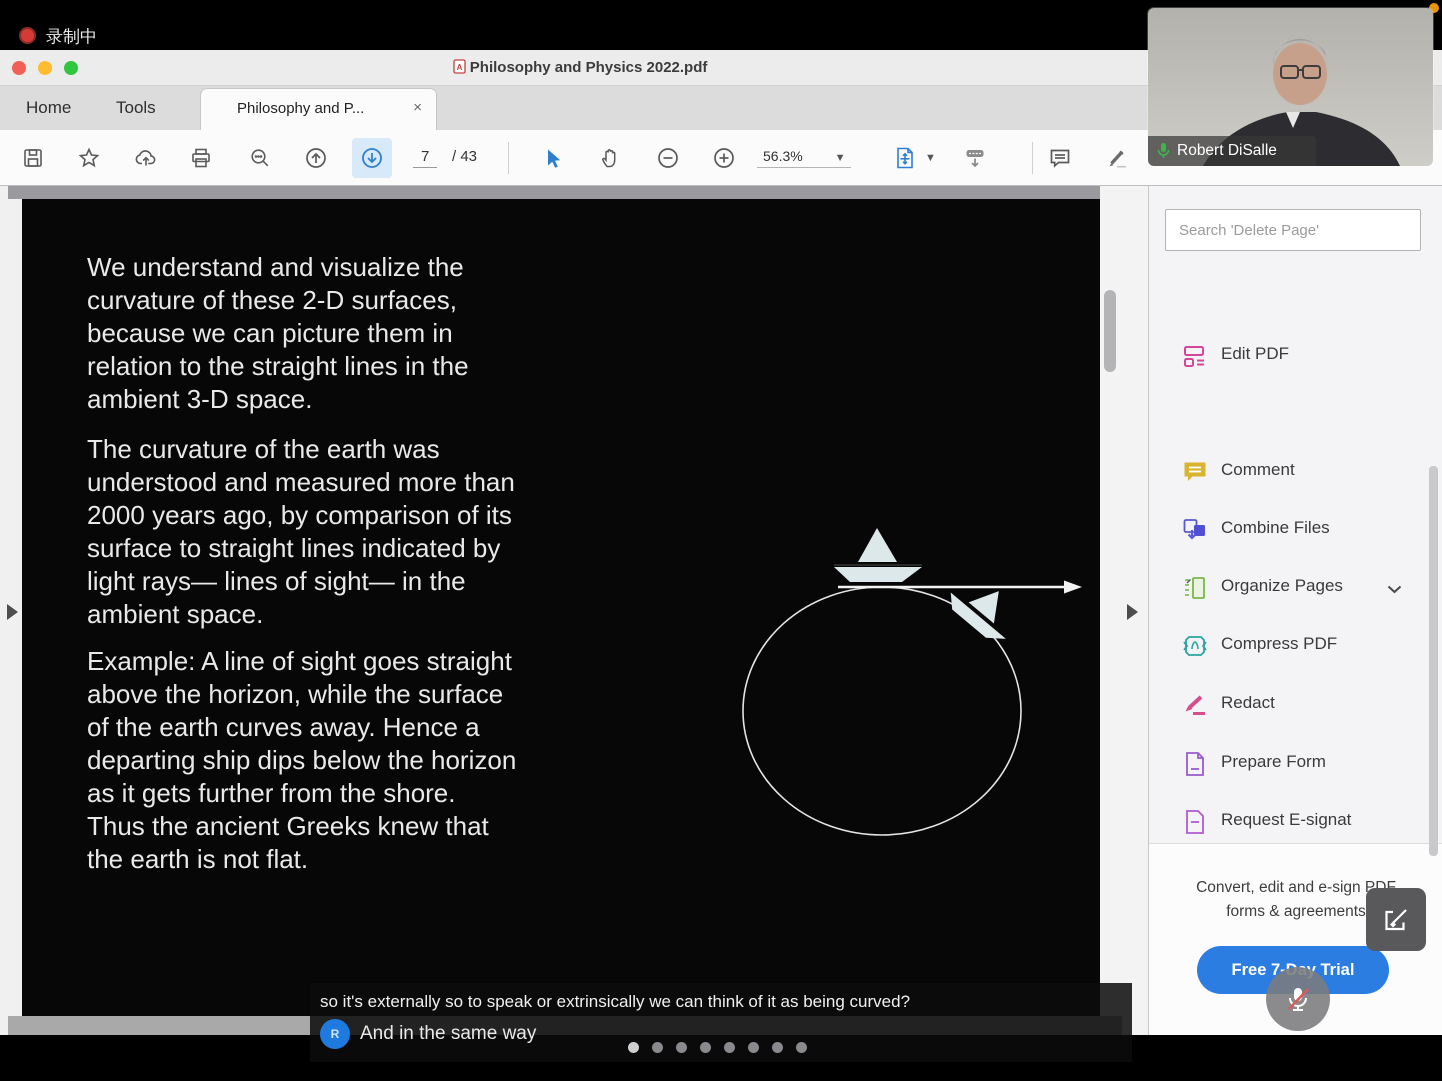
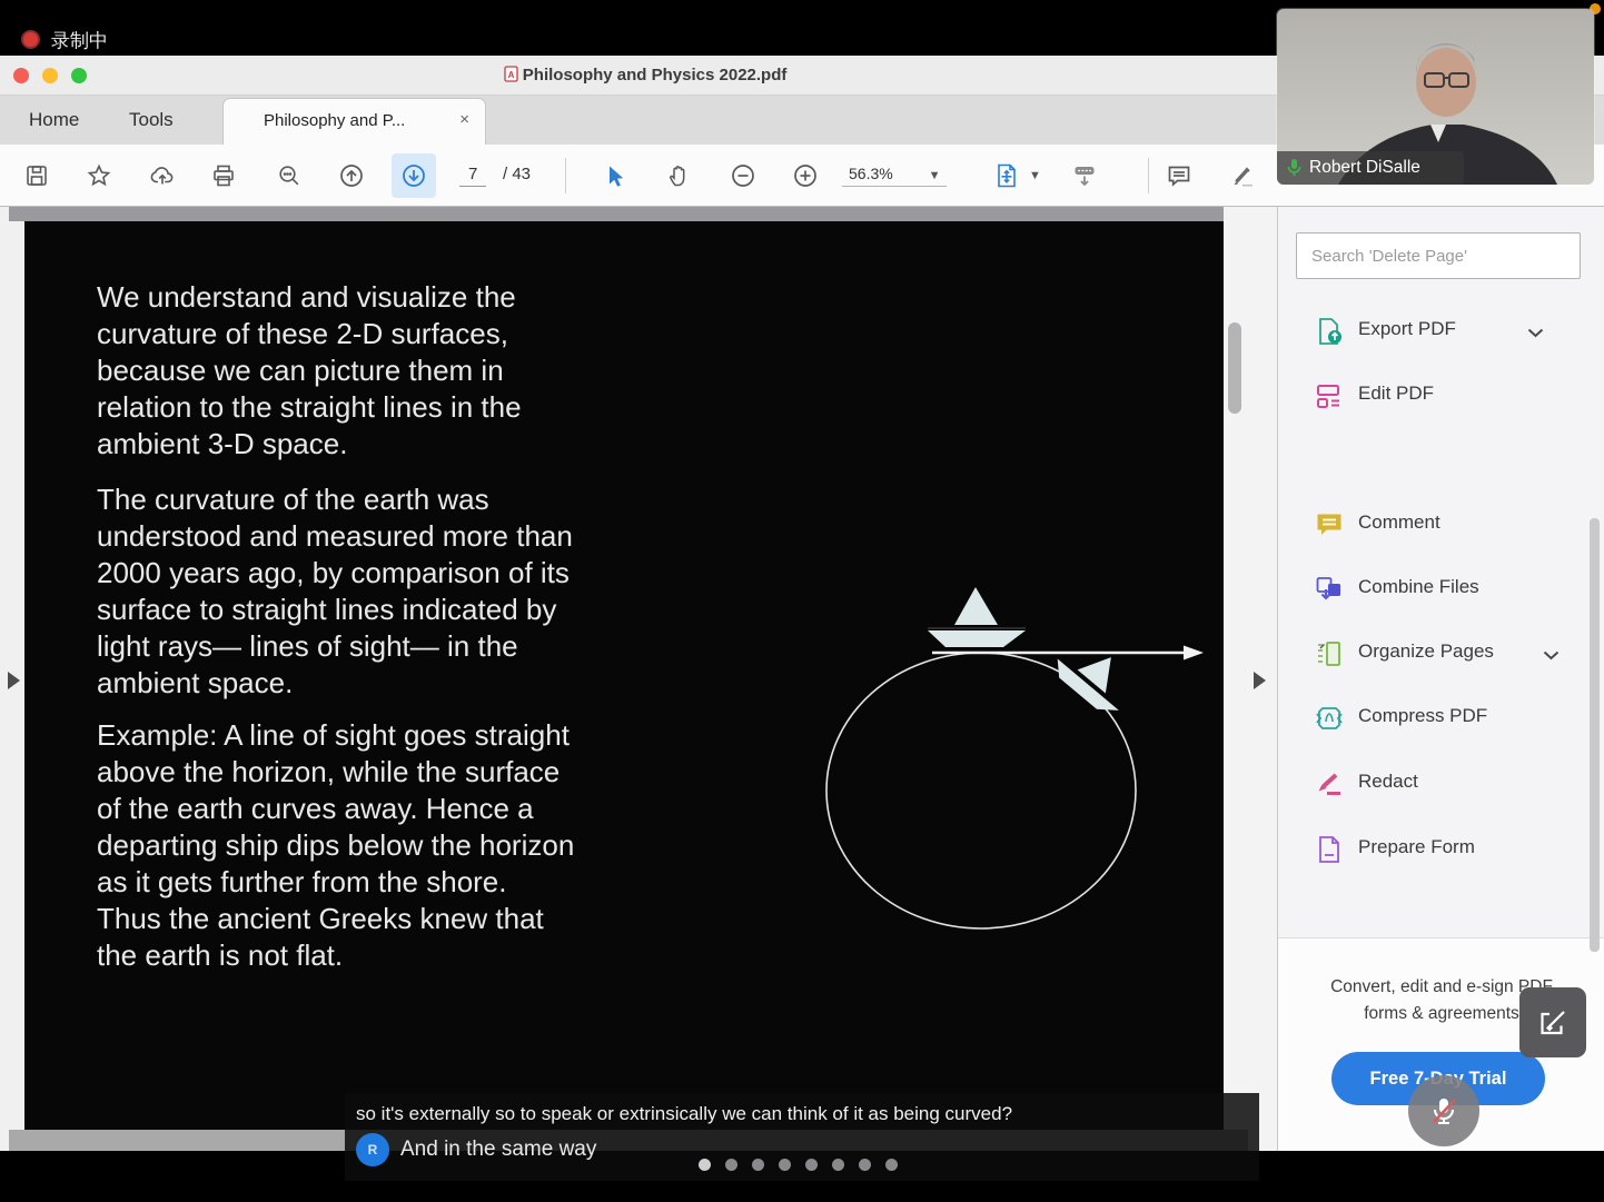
  录制中
  A
  Philosophy and Physics 2022.pdf
  Home
  Tools
  Philosophy and P...
  ×
  7
  / 43
  56.3% ▼
  ▼
  We understand and visualize the
  curvature of these 2-D surfaces,
  because we can picture them in
  relation to the straight lines in the
  ambient 3-D space.
  The curvature of the earth was
  understood and measured more than
  2000 years ago, by comparison of its
  surface to straight lines indicated by
  light rays— lines of sight— in the
  ambient space.
  Example: A line of sight goes straight
  above the horizon, while the surface
  of the earth curves away. Hence a
  departing ship dips below the horizon
  as it gets further from the shore.
  Thus the ancient Greeks knew that
  the earth is not flat.
  Search 'Delete Page'
+ Export PDF
  Edit PDF
  Comment
  Combine Files
  Organize Pages
  Compress PDF
  Redact
  Prepare Form
- Request E-signat
  Convert, edit and e-sign P
  forms & agreements
  Free 7-Day Trial
  Robert DiSalle
  so it's externally so to speak or extrinsically we can think of it as being curved?
  R
  And in the same way
